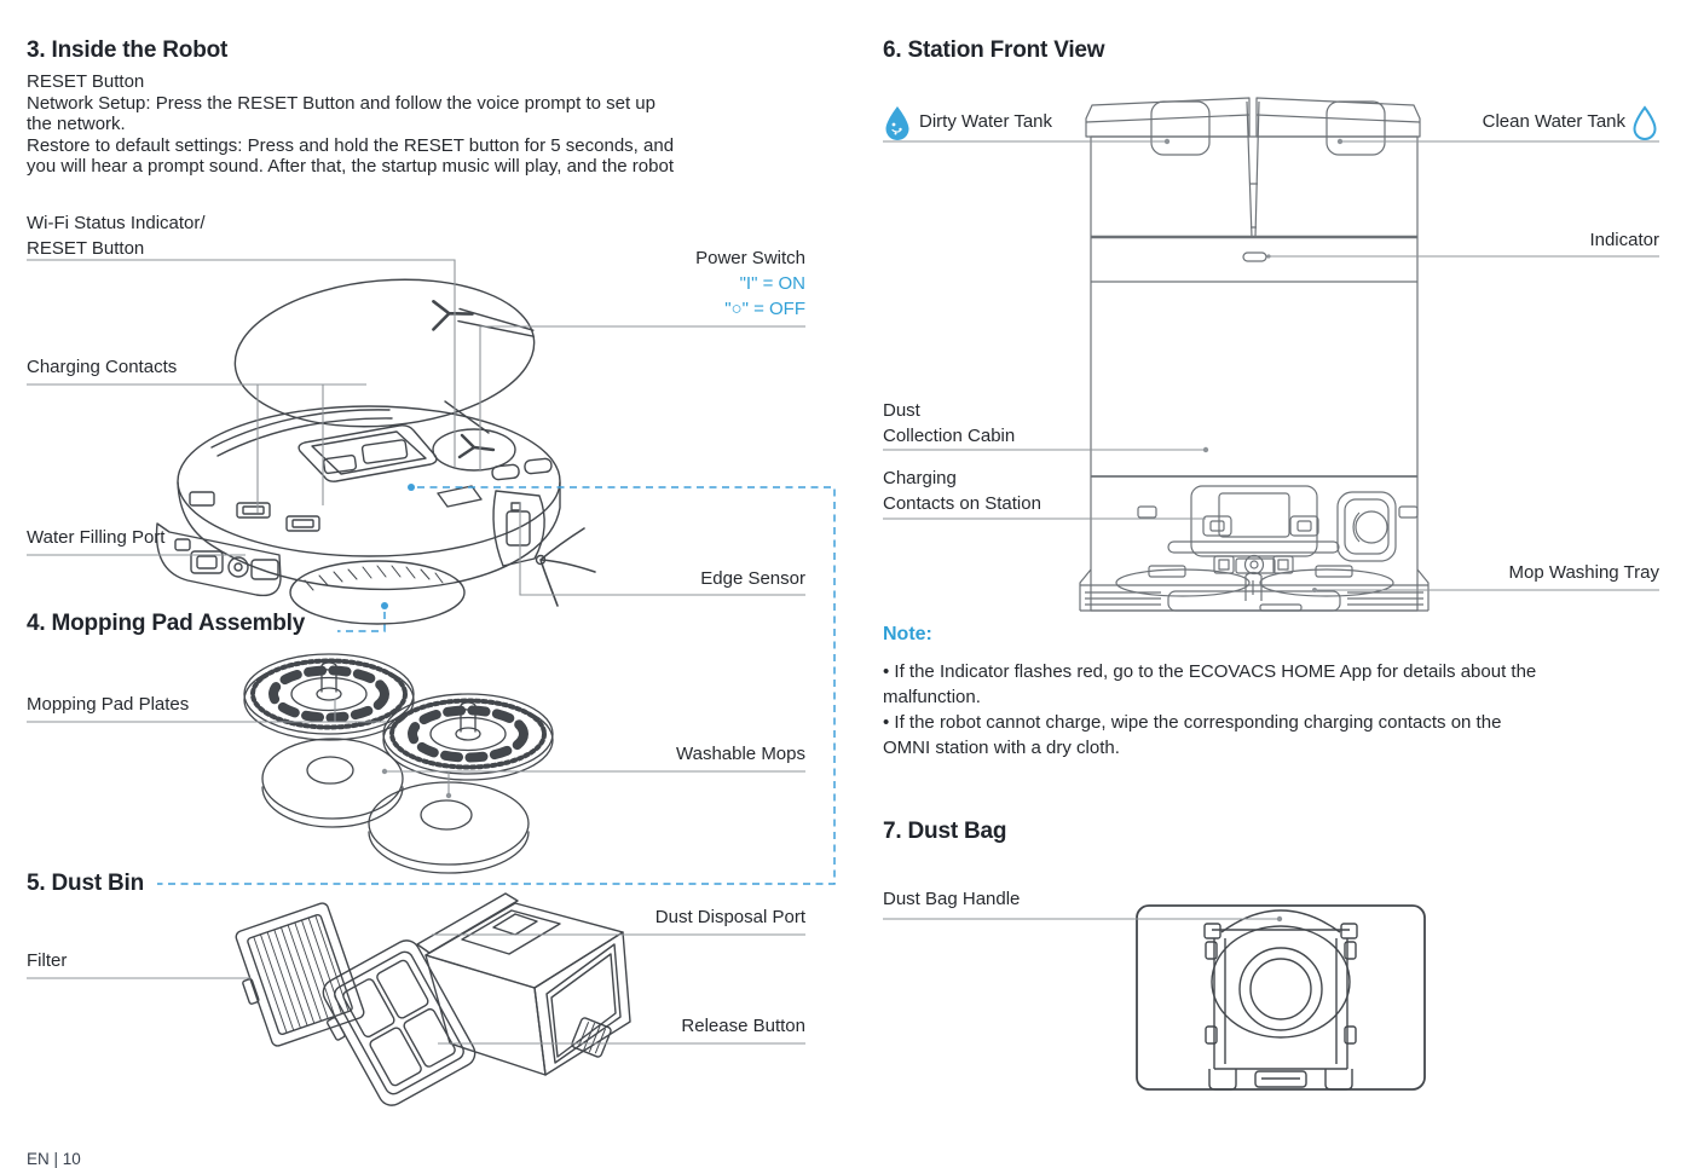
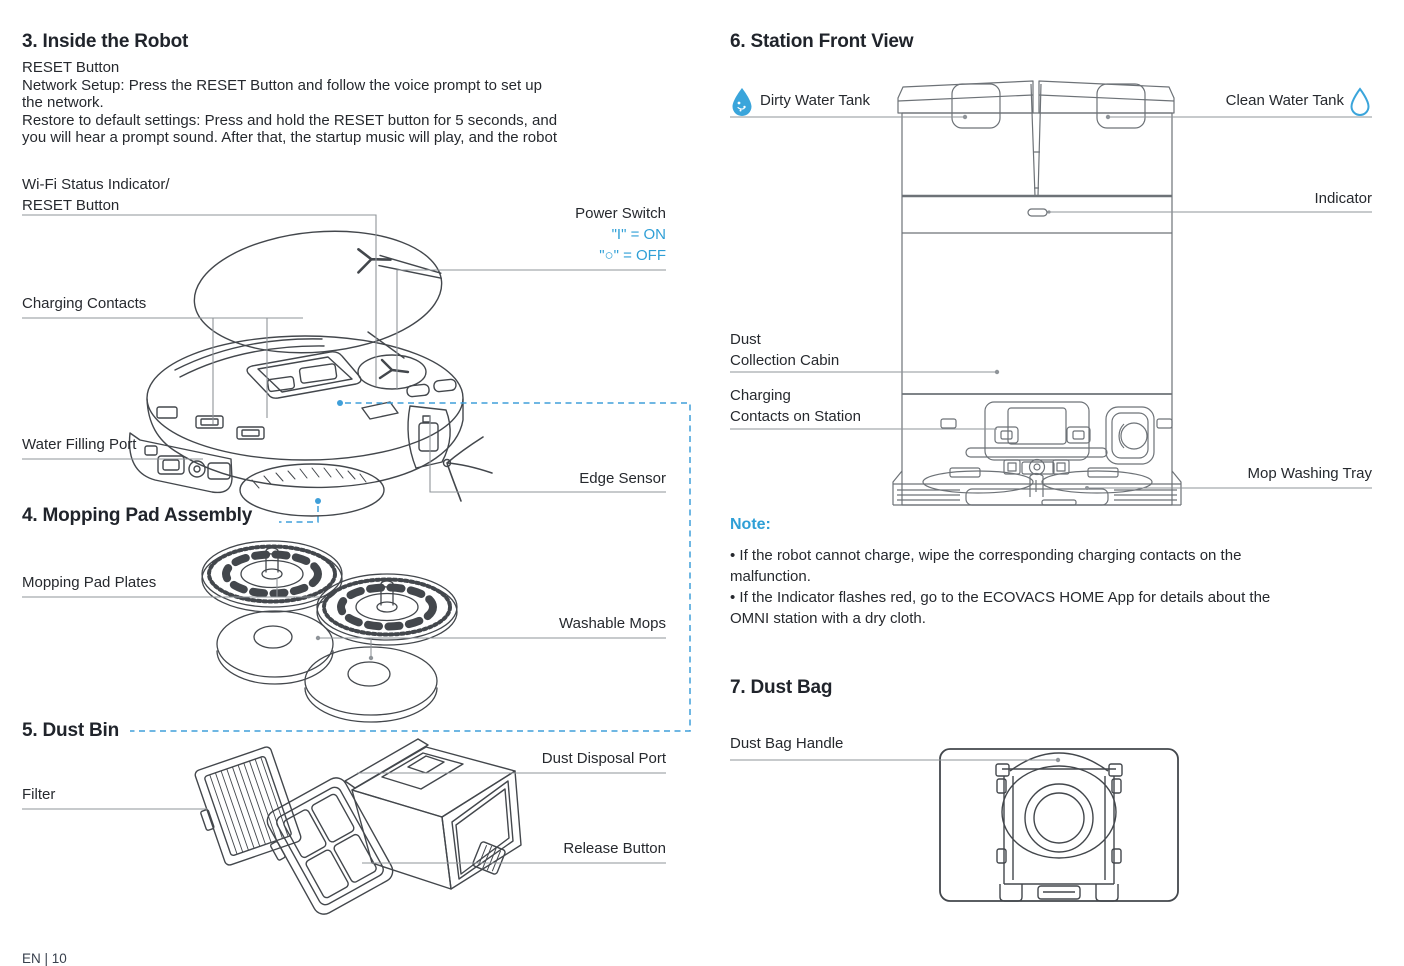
  3. Inside the Robot
  RESET Button
  Network Setup: Press the RESET Button and follow the voice prompt to set up
  the network.
  Restore to default settings: Press and hold the RESET button for 5 seconds, and
  you will hear a prompt sound. After that, the startup music will play, and the robot
  Wi-Fi Status Indicator/
  RESET Button
  Power Switch
  "I" = ON
  "○" = OFF
  Charging Contacts
  Water Filling Port
  Edge Sensor
  4. Mopping Pad Assembly
  Mopping Pad Plates
  Washable Mops
  5. Dust Bin
  Dust Disposal Port
  Filter
  Release Button
  6. Station Front View
  Dirty Water Tank
  Clean Water Tank
  Indicator
  Dust
  Collection Cabin
  Charging
  Contacts on Station
  Mop Washing Tray
  Note:
- • If the Indicator flashes red, go to the ECOVACS HOME App for details about the
+ • If the robot cannot charge, wipe the corresponding charging contacts on the
  malfunction.
- • If the robot cannot charge, wipe the corresponding charging contacts on the
+ • If the Indicator flashes red, go to the ECOVACS HOME App for details about the
  OMNI station with a dry cloth.
  7. Dust Bag
  Dust Bag Handle
  EN | 10
